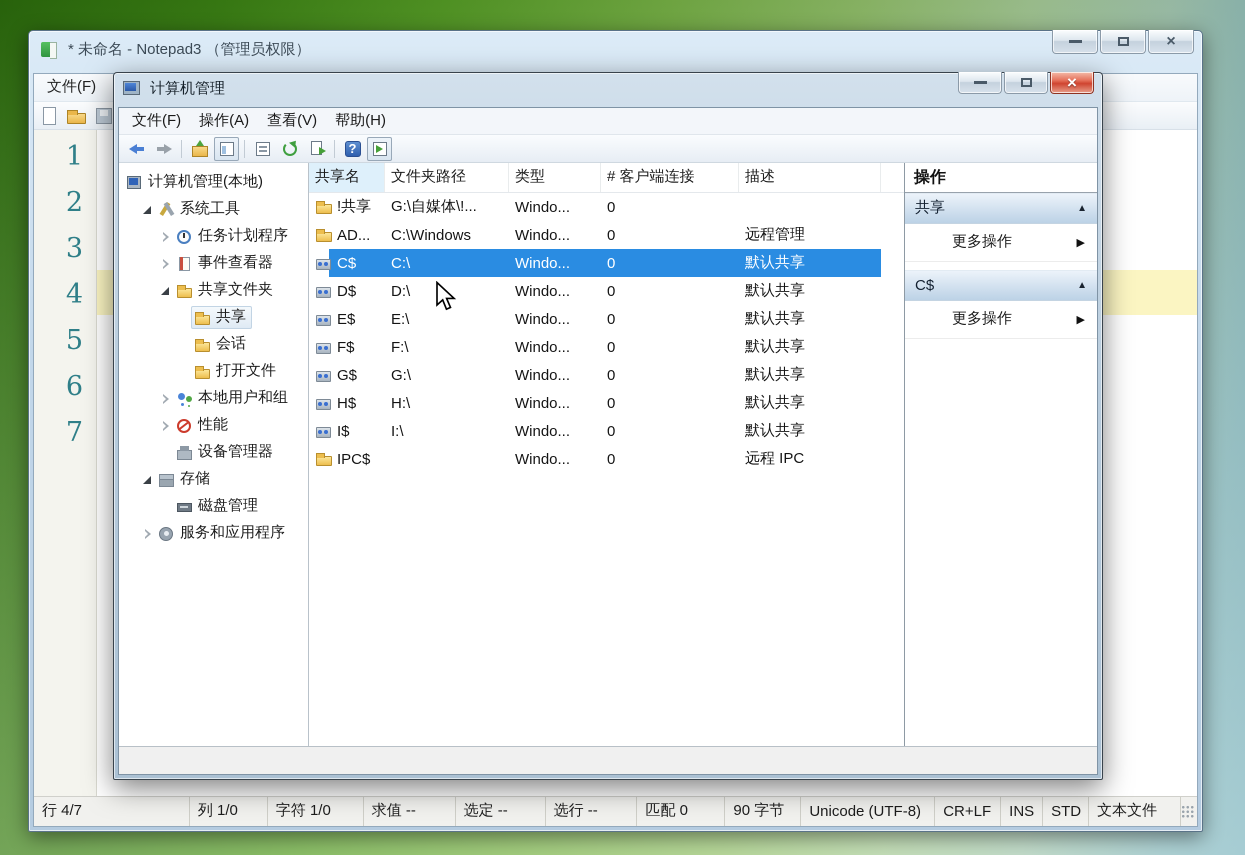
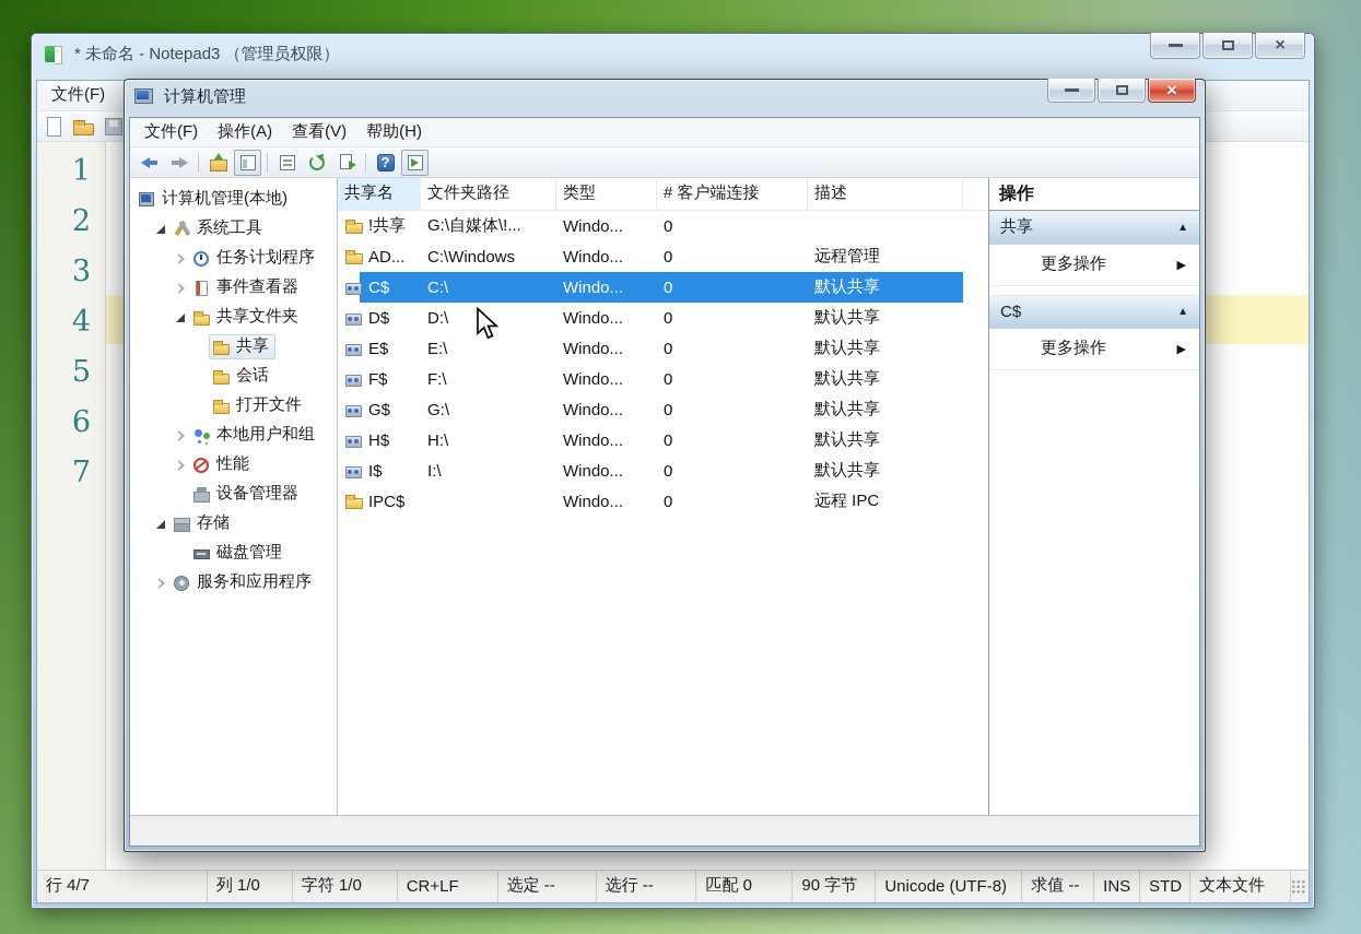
  * 未命名 - Notepad3 （管理员权限）
  ×
  文件(F)
  1
  2
  3
  4
  5
  6
  7
  行 4/7
  列 1/0
  字符 1/0
- 求值 --
+ CR+LF
  选定 --
  选行 --
  匹配 0
  90 字节
  Unicode (UTF-8)
- CR+LF
+ 求值 --
  INS
  STD
  文本文件
  计算机管理
  ×
  文件(F)
  操作(A)
  查看(V)
  帮助(H)
  计算机管理(本地)
  系统工具
  任务计划程序
  事件查看器
  共享文件夹
  共享
  会话
  打开文件
  本地用户和组
  性能
  设备管理器
  存储
  磁盘管理
  服务和应用程序
  共享名
  文件夹路径
  类型
  # 客户端连接
  描述
  !共享
  G:\自媒体\!...
  Windo...
  0
  AD...
  C:\Windows
  Windo...
  0
  远程管理
  C$
  C:\
  Windo...
  0
  默认共享
  D$
  D:\
  Windo...
  0
  默认共享
  E$
  E:\
  Windo...
  0
  默认共享
  F$
  F:\
  Windo...
  0
  默认共享
  G$
  G:\
  Windo...
  0
  默认共享
  H$
  H:\
  Windo...
  0
  默认共享
  I$
  I:\
  Windo...
  0
  默认共享
  IPC$
  Windo...
  0
  远程 IPC
  操作
  共享
  ▲
  更多操作
  ▶
  C$
  ▲
  更多操作
  ▶
